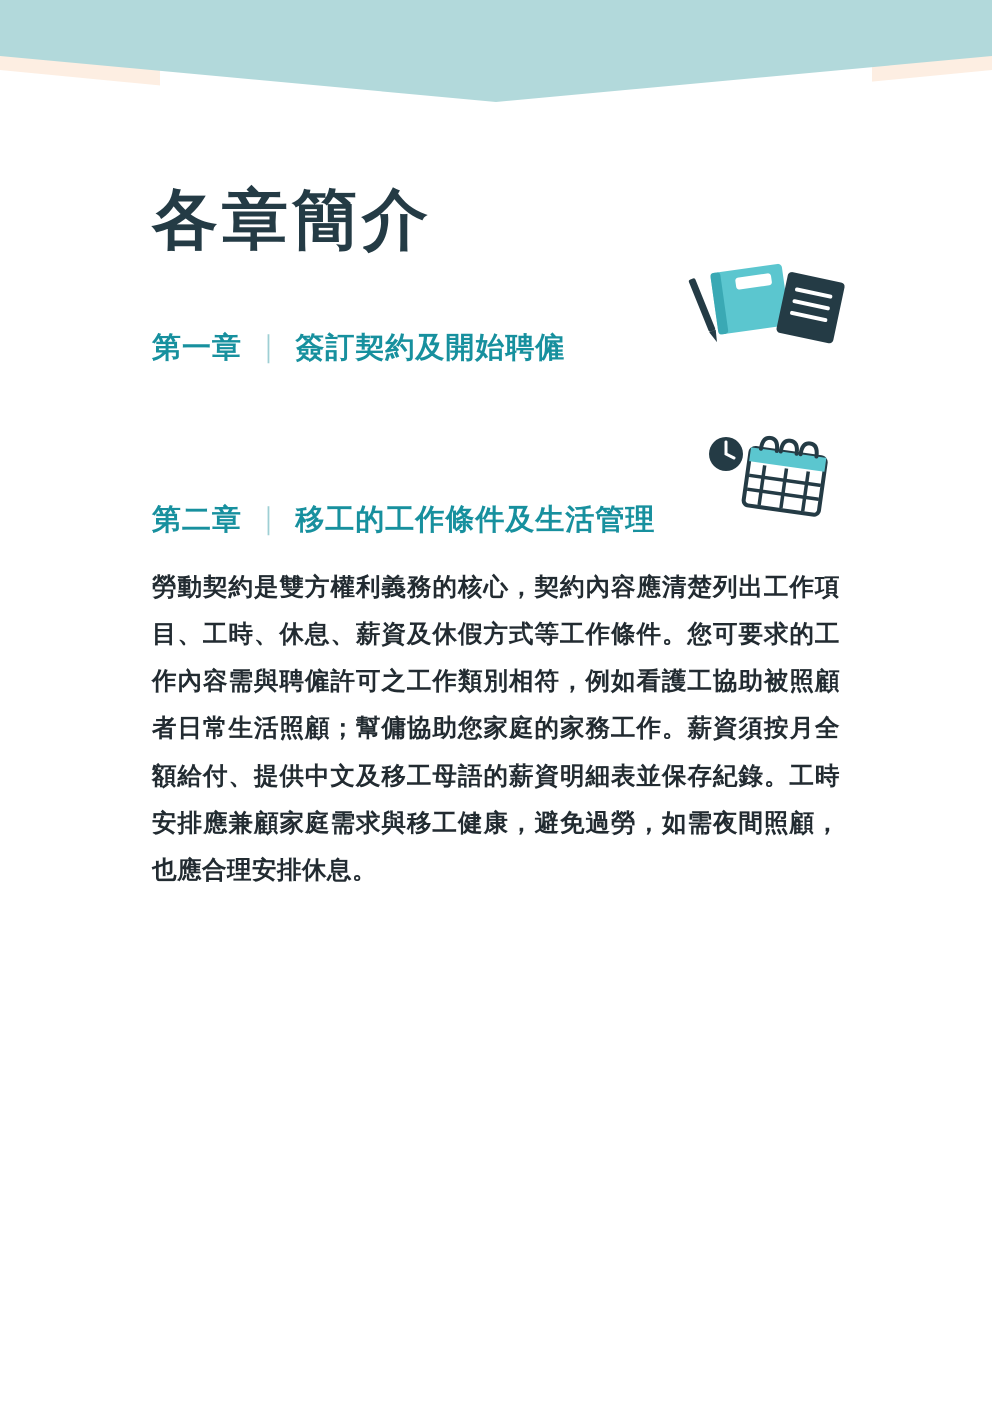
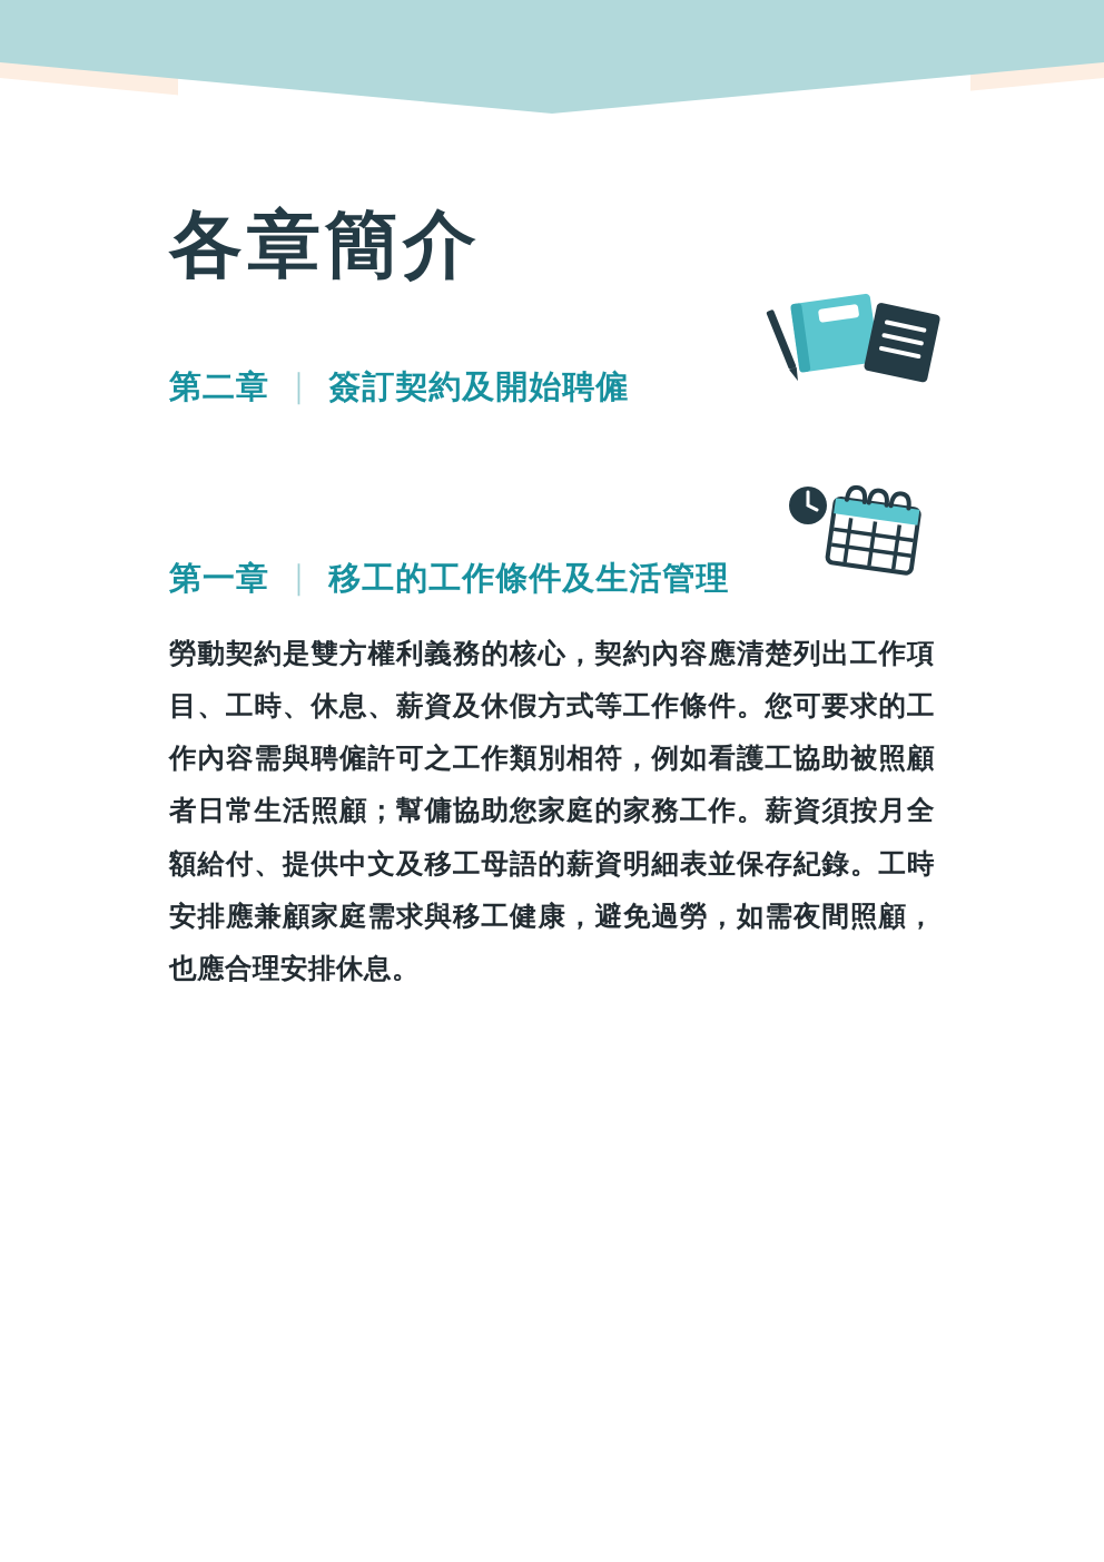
  各章簡介
- 第一章
+ 第二章
  ｜
  簽訂契約及開始聘僱
- 第二章
+ 第一章
  ｜
  移工的工作條件及生活管理
  勞動契約是雙方權利義務的核心，契約內容應清楚列出工作項目、工時、休息、薪資及休假方式等工作條件。您可要求的工作內容需與聘僱許可之工作類別相符，例如看護工協助被照顧者日常生活照顧；幫傭協助您家庭的家務工作。薪資須按月全額給付、提供中文及移工母語的薪資明細表並保存紀錄。工時安排應兼顧家庭需求與移工健康，避免過勞，如需夜間照顧，也應合理安排休息。
